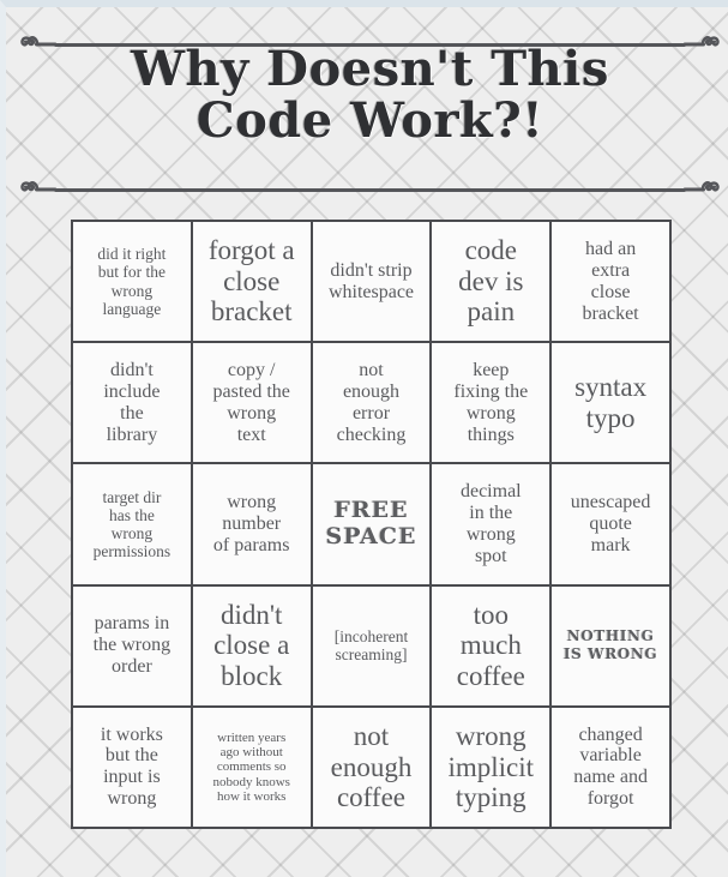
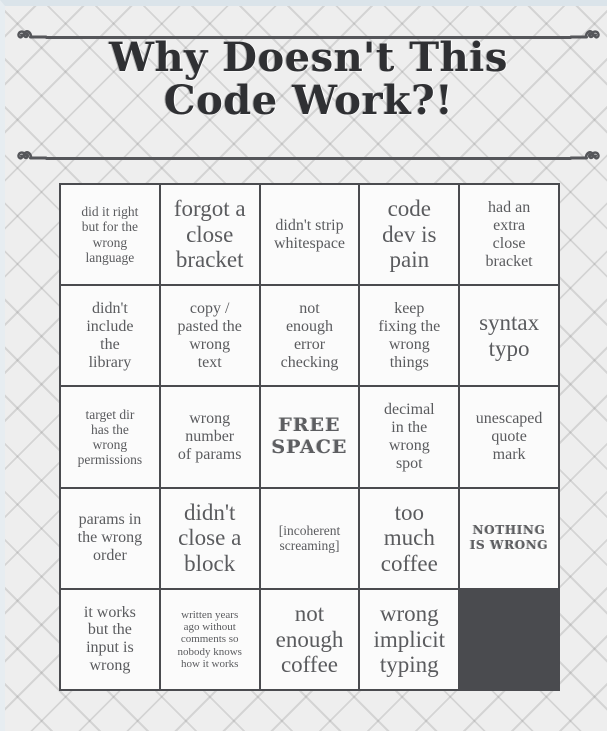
  Why Doesn't This
  Code Work?!
  did it right
  but for the
  wrong
  language
  forgot a
  close
  bracket
  didn't strip
  whitespace
  code
  dev is
  pain
  had an
  extra
  close
  bracket
  didn't
  include
  the
  library
  copy /
  pasted the
  wrong
  text
  not
  enough
  error
  checking
  keep
  fixing the
  wrong
  things
  syntax
  typo
  target dir
  has the
  wrong
  permissions
  wrong
  number
  of params
  FREE
  SPACE
  decimal
  in the
  wrong
  spot
  unescaped
  quote
  mark
  params in
  the wrong
  order
  didn't
  close a
  block
  [incoherent
  screaming]
  too
  much
  coffee
  NOTHING
  IS WRONG
  it works
  but the
  input is
  wrong
  written years
  ago without
  comments so
  nobody knows
  how it works
  not
  enough
  coffee
  wrong
  implicit
  typing
- changed
- variable
- name and
- forgot
